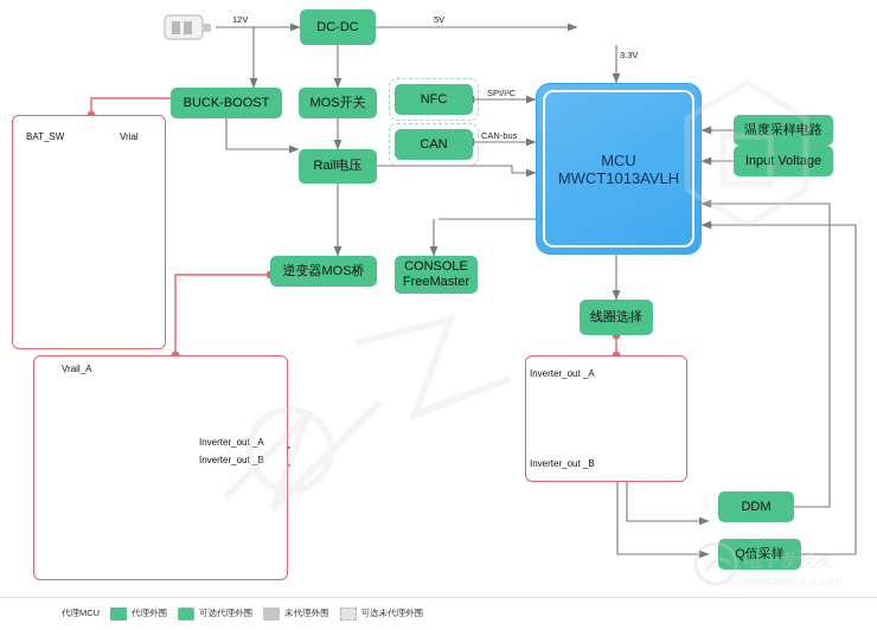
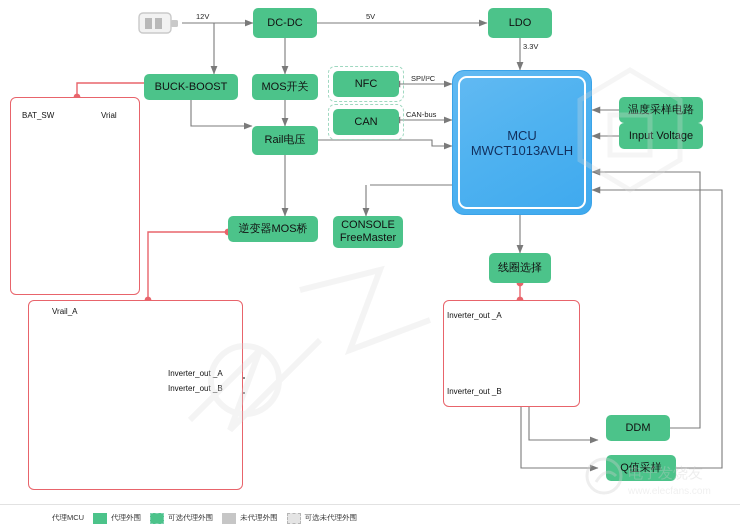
  DC-DC
+ LDO
  BUCK-BOOST
  MOS开关
  NFC
  CAN
  Rail电压
  逆变器MOS桥
  CONSOLE
  FreeMaster
  线圈选择
  温度采样电路
  Input Voltage
  DDM
  Q值采样
  MCU
  MWCT1013AVLH
  BAT_SW
  Vrial
  Vrail_A
  Inverter_out _A
  Inverter_out _B
  Inverter_out _A
  Inverter_out _B
  12V
  5V
  3.3V
  SPI/I²C
  CAN-bus
  电子发烧友
  代理MCU
  代理外围
  可选代理外围
  未代理外围
  可选未代理外围
